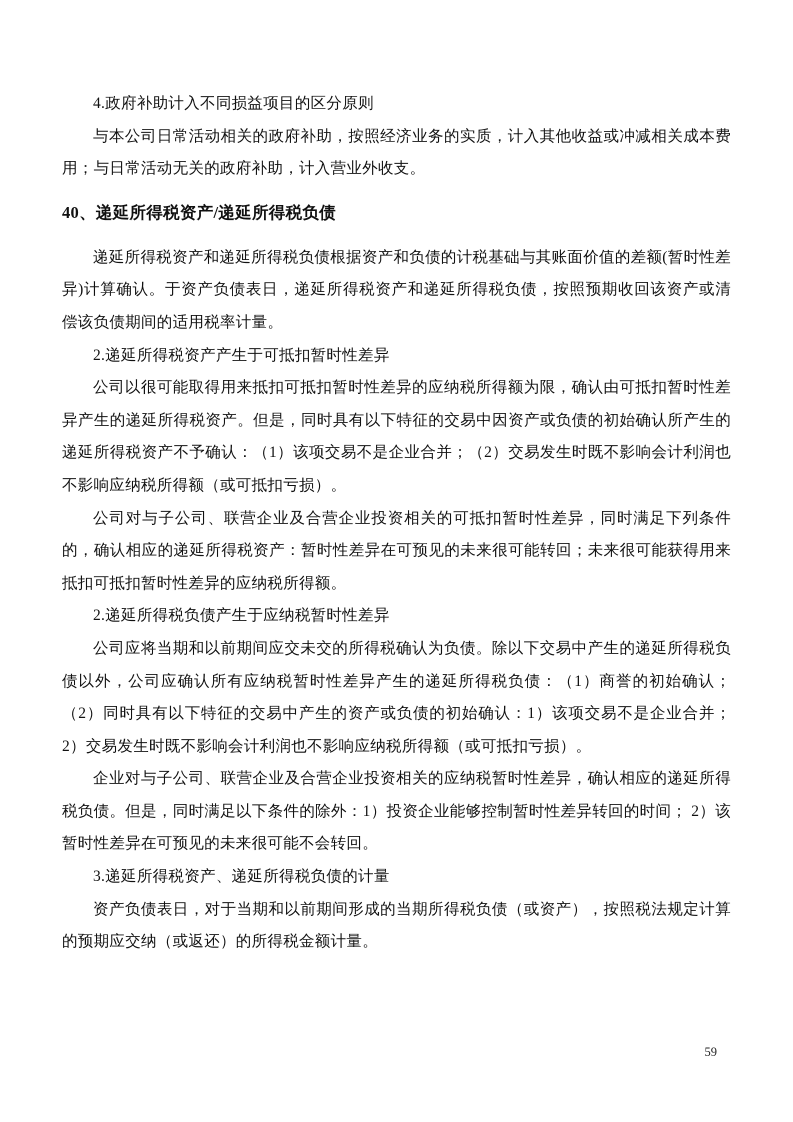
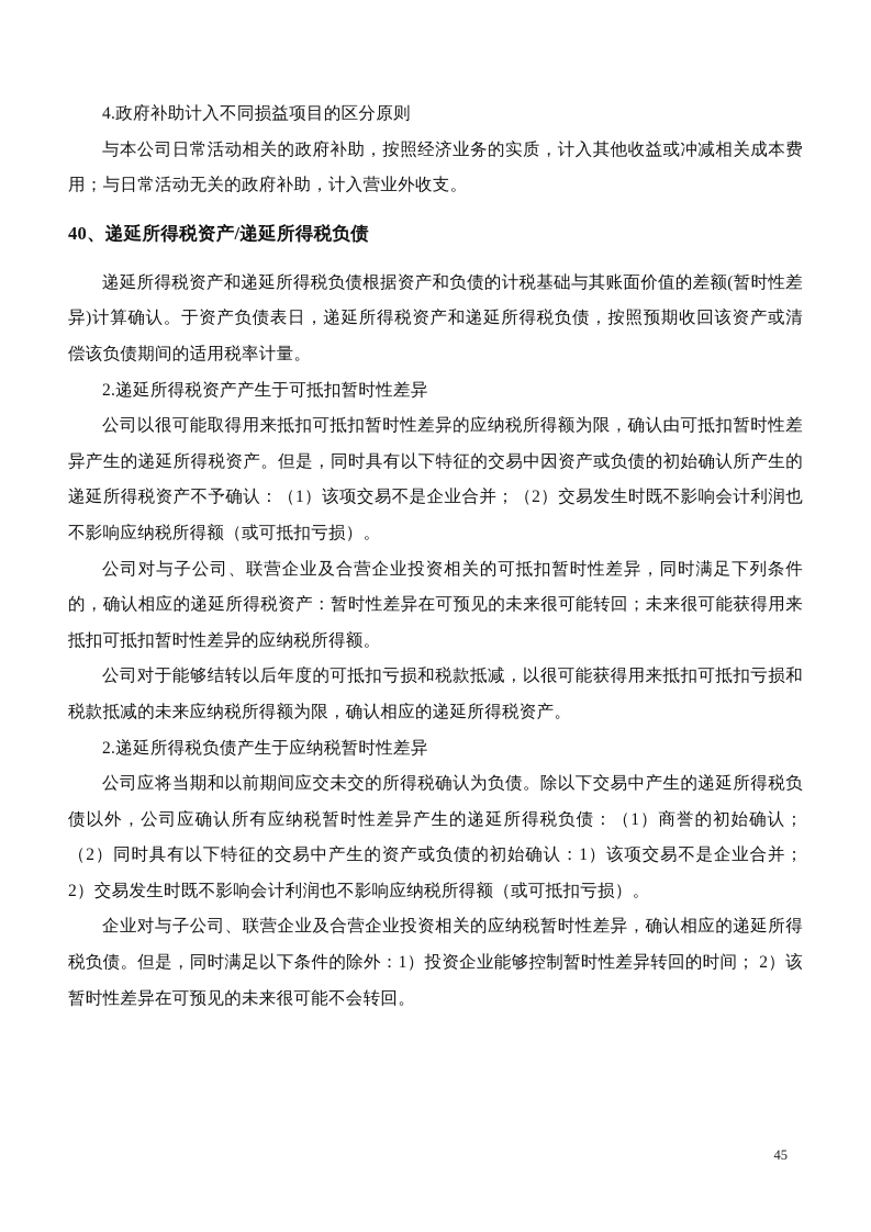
  4.政府补助计入不同损益项目的区分原则
  与本公司日常活动相关的政府补助，按照经济业务的实质，计入其他收益或冲减相关成本费用；与日常活动无关的政府补助，计入营业外收支。
  40、递延所得税资产/递延所得税负债
  递延所得税资产和递延所得税负债根据资产和负债的计税基础与其账面价值的差额(暂时性差异)计算确认。于资产负债表日，递延所得税资产和递延所得税负债，按照预期收回该资产或清偿该负债期间的适用税率计量。
  2.递延所得税资产产生于可抵扣暂时性差异
  公司以很可能取得用来抵扣可抵扣暂时性差异的应纳税所得额为限，确认由可抵扣暂时性差异产生的递延所得税资产。但是，同时具有以下特征的交易中因资产或负债的初始确认所产生的递延所得税资产不予确认：（1）该项交易不是企业合并；（2）交易发生时既不影响会计利润也不影响应纳税所得额（或可抵扣亏损）。
  公司对与子公司、联营企业及合营企业投资相关的可抵扣暂时性差异，同时满足下列条件的，确认相应的递延所得税资产：暂时性差异在可预见的未来很可能转回；未来很可能获得用来抵扣可抵扣暂时性差异的应纳税所得额。
+ 公司对于能够结转以后年度的可抵扣亏损和税款抵减，以很可能获得用来抵扣可抵扣亏损和税款抵减的未来应纳税所得额为限，确认相应的递延所得税资产。
  2.递延所得税负债产生于应纳税暂时性差异
  公司应将当期和以前期间应交未交的所得税确认为负债。除以下交易中产生的递延所得税负债以外，公司应确认所有应纳税暂时性差异产生的递延所得税负债：（1）商誉的初始确认；（2）同时具有以下特征的交易中产生的资产或负债的初始确认：1）该项交易不是企业合并；2）交易发生时既不影响会计利润也不影响应纳税所得额（或可抵扣亏损）。
  企业对与子公司、联营企业及合营企业投资相关的应纳税暂时性差异，确认相应的递延所得税负债。但是，同时满足以下条件的除外：1）投资企业能够控制暂时性差异转回的时间； 2）该暂时性差异在可预见的未来很可能不会转回。
- 3.递延所得税资产、递延所得税负债的计量
- 资产负债表日，对于当期和以前期间形成的当期所得税负债（或资产），按照税法规定计算的预期应交纳（或返还）的所得税金额计量。
- 59
+ 45
